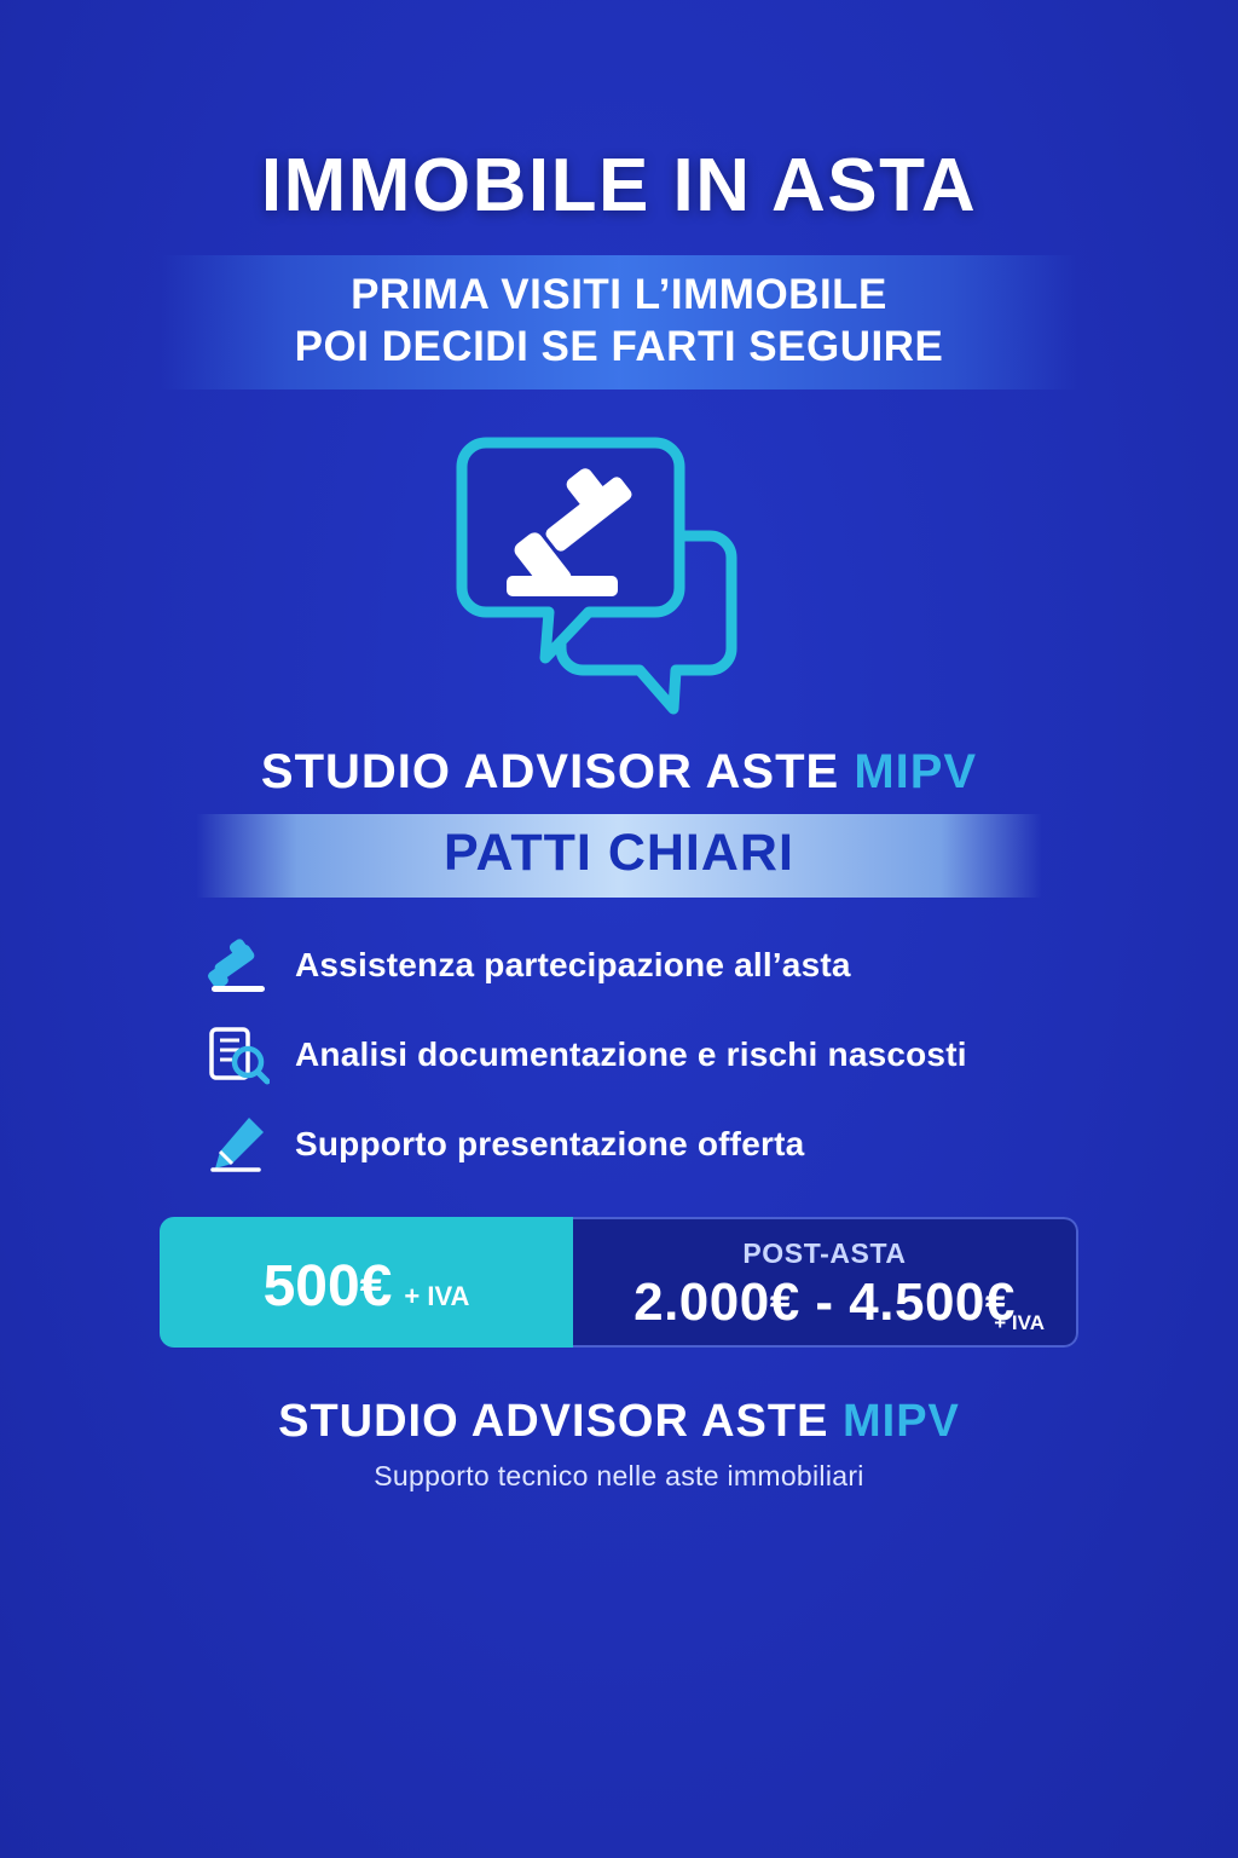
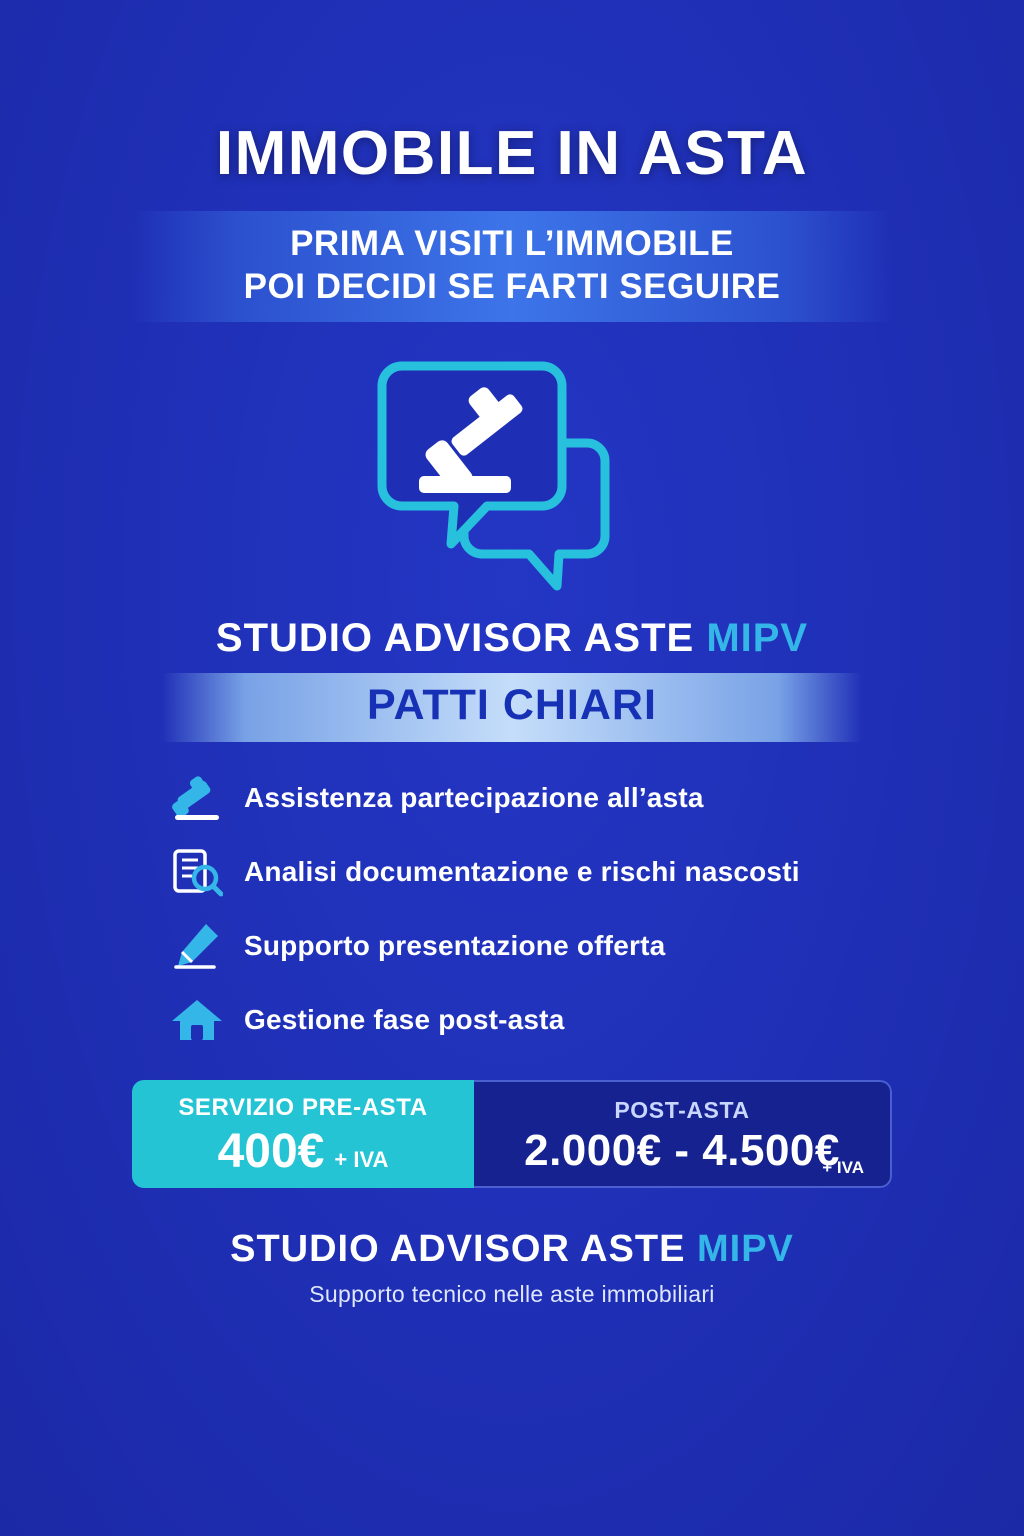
  IMMOBILE IN ASTA
  PRIMA VISITI L’IMMOBILE
  POI DECIDI SE FARTI SEGUIRE
  STUDIO ADVISOR ASTE MIPV
  PATTI CHIARI
  Assistenza partecipazione all’asta
  Analisi documentazione e rischi nascosti
  Supporto presentazione offerta
+ Gestione fase post-asta
+ SERVIZIO PRE-ASTA
- 500€
+ 400€
  + IVA
  POST-ASTA
  2.000€ - 4.500€
  + IVA
  STUDIO ADVISOR ASTE MIPV
  Supporto tecnico nelle aste immobiliari
